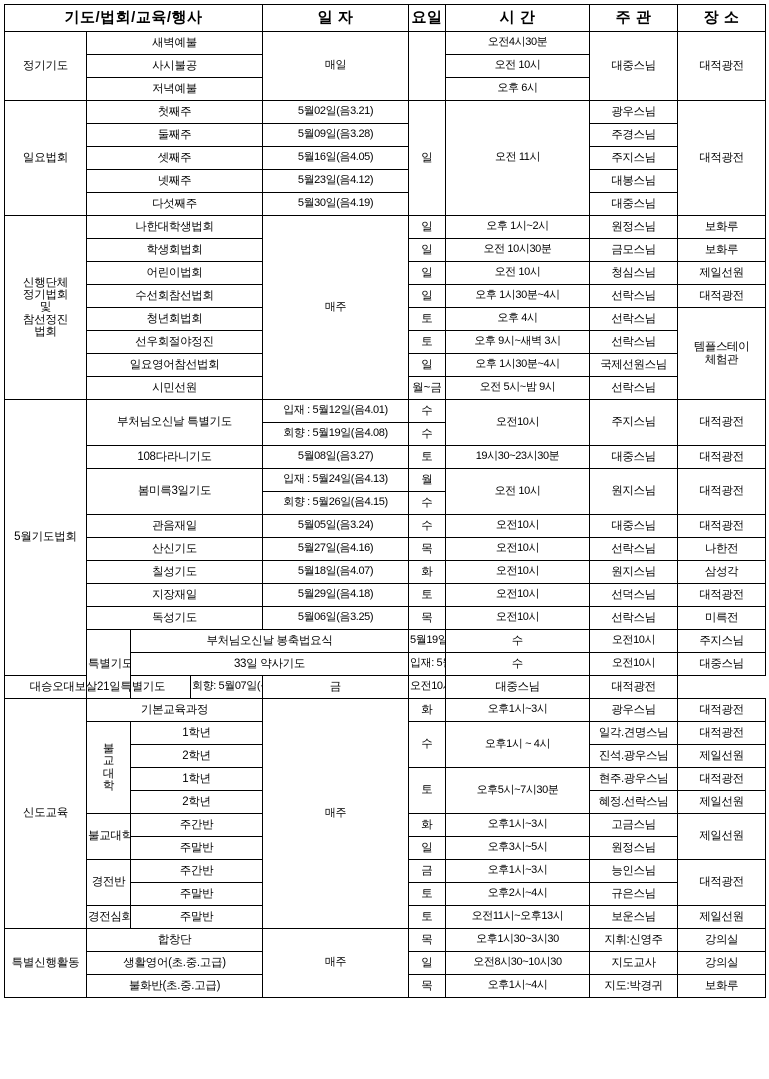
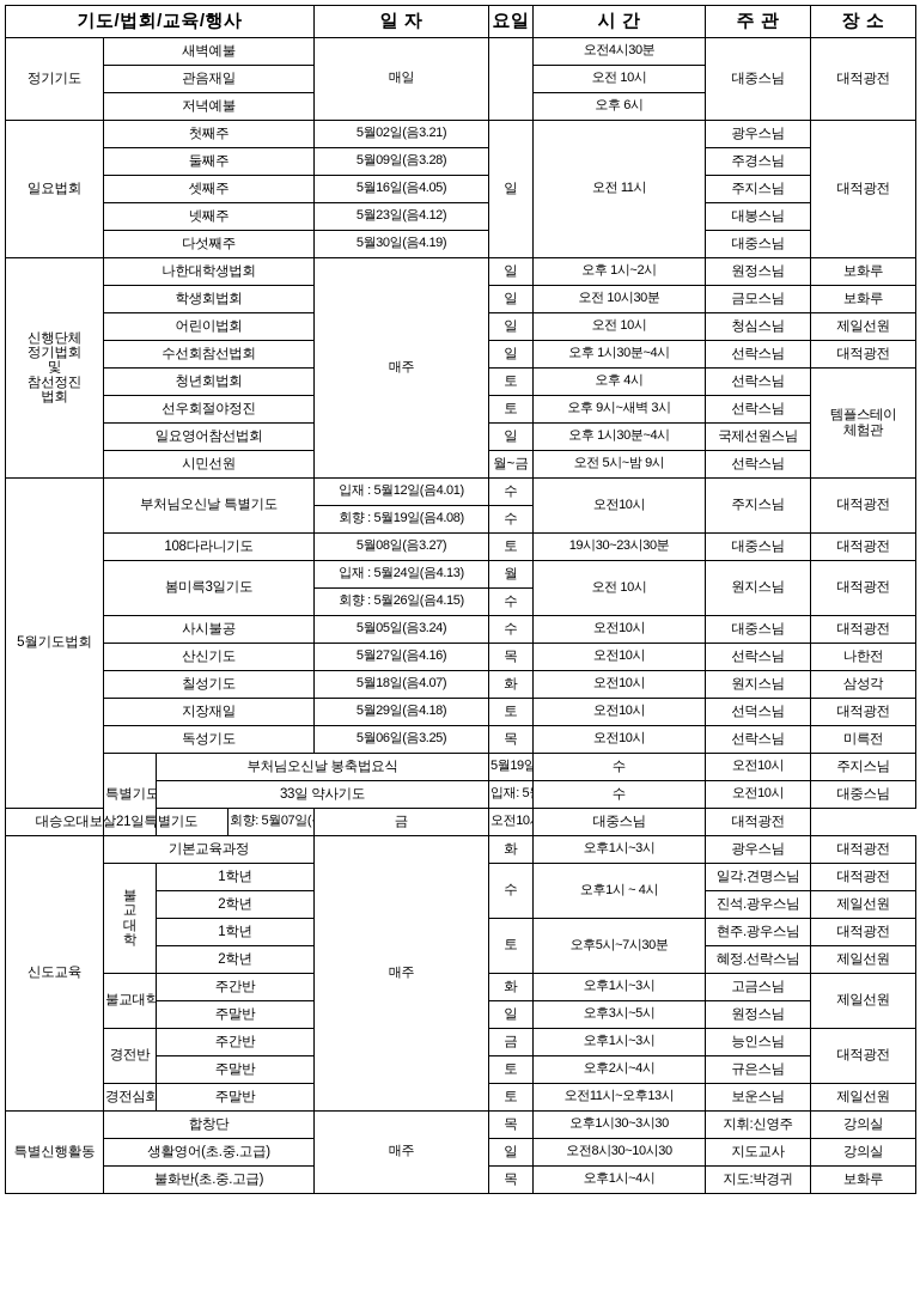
  기도/법회/교육/행사	일 자	요일	시 간	주 관	장 소
  정기기도	새벽예불	매일		오전4시30분	대중스님	대적광전
- 사시불공	오전 10시
+ 관음재일	오전 10시
  저녁예불	오후 6시
  일요법회	첫째주	5월02일(음3.21)	일	오전 11시	광우스님	대적광전
  둘째주	5월09일(음3.28)	주경스님
  셋째주	5월16일(음4.05)	주지스님
  넷째주	5월23일(음4.12)	대봉스님
  다섯째주	5월30일(음4.19)	대중스님
  신행단체정기법회및참선정진법회	나한대학생법회	매주	일	오후 1시~2시	원정스님	보화루
  학생회법회	일	오전 10시30분	금모스님	보화루
  어린이법회	일	오전 10시	청심스님	제일선원
  수선회참선법회	일	오후 1시30분~4시	선락스님	대적광전
  청년회법회	토	오후 4시	선락스님	템플스테이체험관
  선우회절야정진	토	오후 9시~새벽 3시	선락스님
  일요영어참선법회	일	오후 1시30분~4시	국제선원스님
  시민선원	월~금	오전 5시~밤 9시	선락스님
  5월기도법회	부처님오신날 특별기도	입재 : 5월12일(음4.01)	수	오전10시	주지스님	대적광전
  회향 : 5월19일(음4.08)	수
  108다라니기도	5월08일(음3.27)	토	19시30~23시30분	대중스님	대적광전
  봄미륵3일기도	입재 : 5월24일(음4.13)	월	오전 10시	원지스님	대적광전
  회향 : 5월26일(음4.15)	수
- 관음재일	5월05일(음3.24)	수	오전10시	대중스님	대적광전
+ 사시불공	5월05일(음3.24)	수	오전10시	대중스님	대적광전
  산신기도	5월27일(음4.16)	목	오전10시	선락스님	나한전
  칠성기도	5월18일(음4.07)	화	오전10시	원지스님	삼성각
  지장재일	5월29일(음4.18)	토	오전10시	선덕스님	대적광전
  독성기도	5월06일(음3.25)	목	오전10시	선락스님	미륵전
  특별기도	부처님오신날 봉축법요식	5월19일	수	오전10시	주지스님
  대승오대보살21일특별기도	회향: 5월07일(	금	오전10	대중스님	대적광전
  신도교육	기본교육과정	매주	화	오후1시~3시	광우스님	대적광전
  불교대학	1학년	수	오후1시 ~ 4시	일각.견명스님	대적광전
  2학년	진석.광우스님	제일선원
  1학년	토	오후5시~7시30분	현주.광우스님	대적광전
  2학년	혜정.선락스님	제일선원
  불교대학	주간반	화	오후1시~3시	고금스님	제일선원
  주말반	일	오후3시~5시	원정스님
  경전반	주간반	금	오후1시~3시	능인스님	대적광전
  주말반	토	오후2시~4시	규은스님
  경전심화	주말반	토	오전11시~오후13시	보운스님	제일선원
  특별신행활동	합창단	매주	목	오후1시30~3시30	지휘:신영주	강의실
  생활영어(초.중.고급)	일	오전8시30~10시30	지도교사	강의실
  불화반(초.중.고급)	목	오후1시~4시	지도:박경귀	보화루
